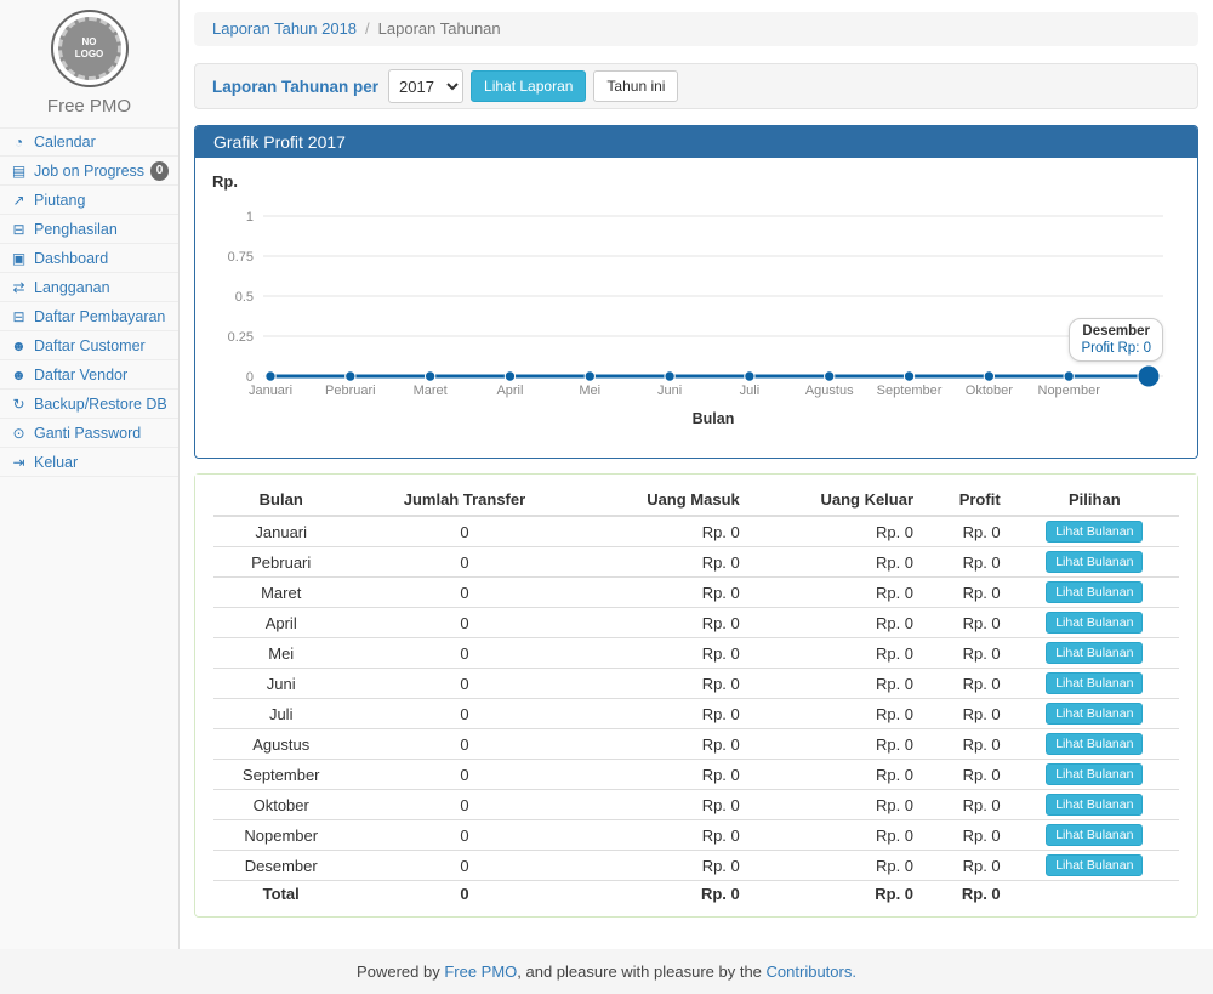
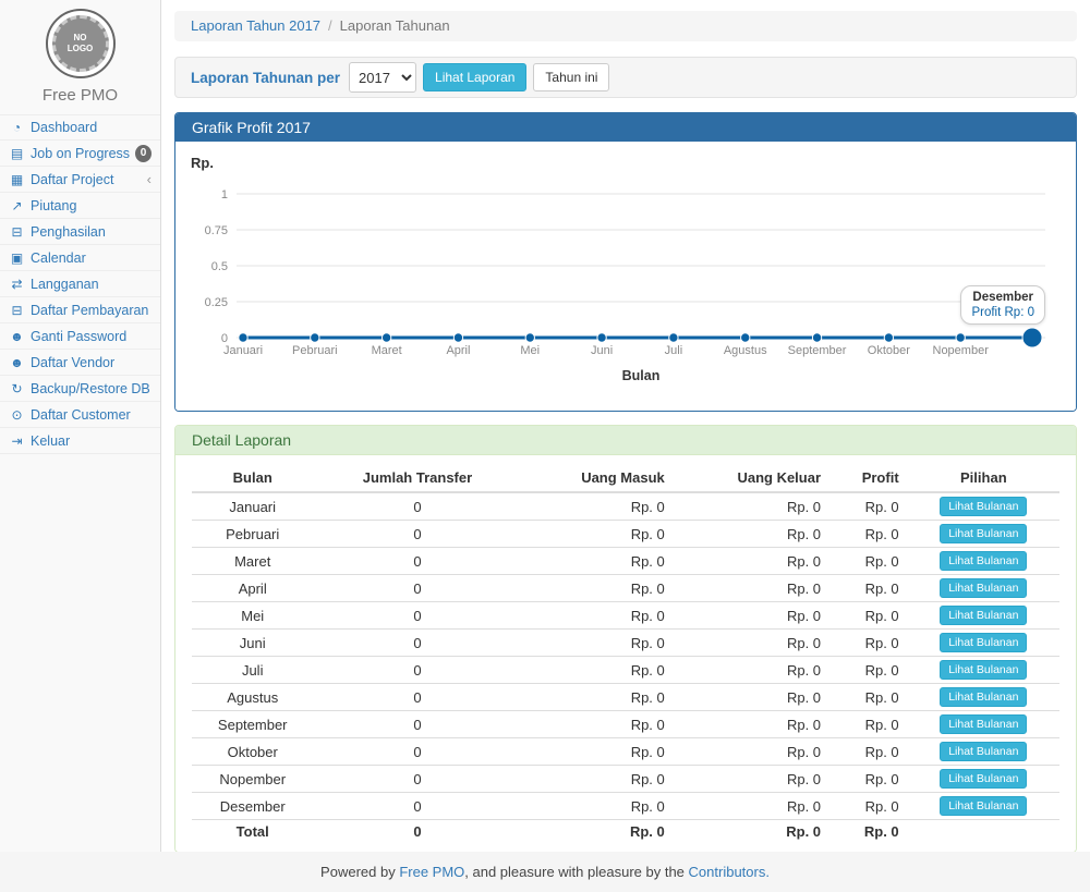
  NO
  LOGO
  Free PMO
  ◔
- Calendar
+ Dashboard
  ▤
  Job on Progress
  0
+ ▦
+ Daftar Project
+ ‹
  ↗
  Piutang
  ⊟
  Penghasilan
  ▣
- Dashboard
+ Calendar
  ⇄
  Langganan
  ⊟
  Daftar Pembayaran
  ☻
- Daftar Customer
+ Ganti Password
  ☻
  Daftar Vendor
  ↻
  Backup/Restore DB
  ⊙
- Ganti Password
+ Daftar Customer
  ⇥
  Keluar
- Laporan Tahun 2018 / Laporan Tahunan
+ Laporan Tahun 2017 / Laporan Tahunan
  Laporan Tahunan per
  2017
  Lihat Laporan
  Tahun ini
  Grafik Profit 2017
  Rp.
  0
  0.25
  0.5
  0.75
  1
  Januari
  Pebruari
  Maret
  April
  Mei
  Juni
  Juli
  Agustus
  September
  Oktober
  Nopember
  Bulan
  Desember
  Profit Rp: 0
+ Detail Laporan
  Bulan	Jumlah Transfer	Uang Masuk	Uang Keluar	Profit	Pilihan
  Januari	0	Rp. 0	Rp. 0	Rp. 0	Lihat Bulanan
  Pebruari	0	Rp. 0	Rp. 0	Rp. 0	Lihat Bulanan
  Maret	0	Rp. 0	Rp. 0	Rp. 0	Lihat Bulanan
  April	0	Rp. 0	Rp. 0	Rp. 0	Lihat Bulanan
  Mei	0	Rp. 0	Rp. 0	Rp. 0	Lihat Bulanan
  Juni	0	Rp. 0	Rp. 0	Rp. 0	Lihat Bulanan
  Juli	0	Rp. 0	Rp. 0	Rp. 0	Lihat Bulanan
  Agustus	0	Rp. 0	Rp. 0	Rp. 0	Lihat Bulanan
  September	0	Rp. 0	Rp. 0	Rp. 0	Lihat Bulanan
  Oktober	0	Rp. 0	Rp. 0	Rp. 0	Lihat Bulanan
  Nopember	0	Rp. 0	Rp. 0	Rp. 0	Lihat Bulanan
  Desember	0	Rp. 0	Rp. 0	Rp. 0	Lihat Bulanan
  Total	0	Rp. 0	Rp. 0	Rp. 0
  Powered by Free PMO, and pleasure with pleasure by the Contributors.
